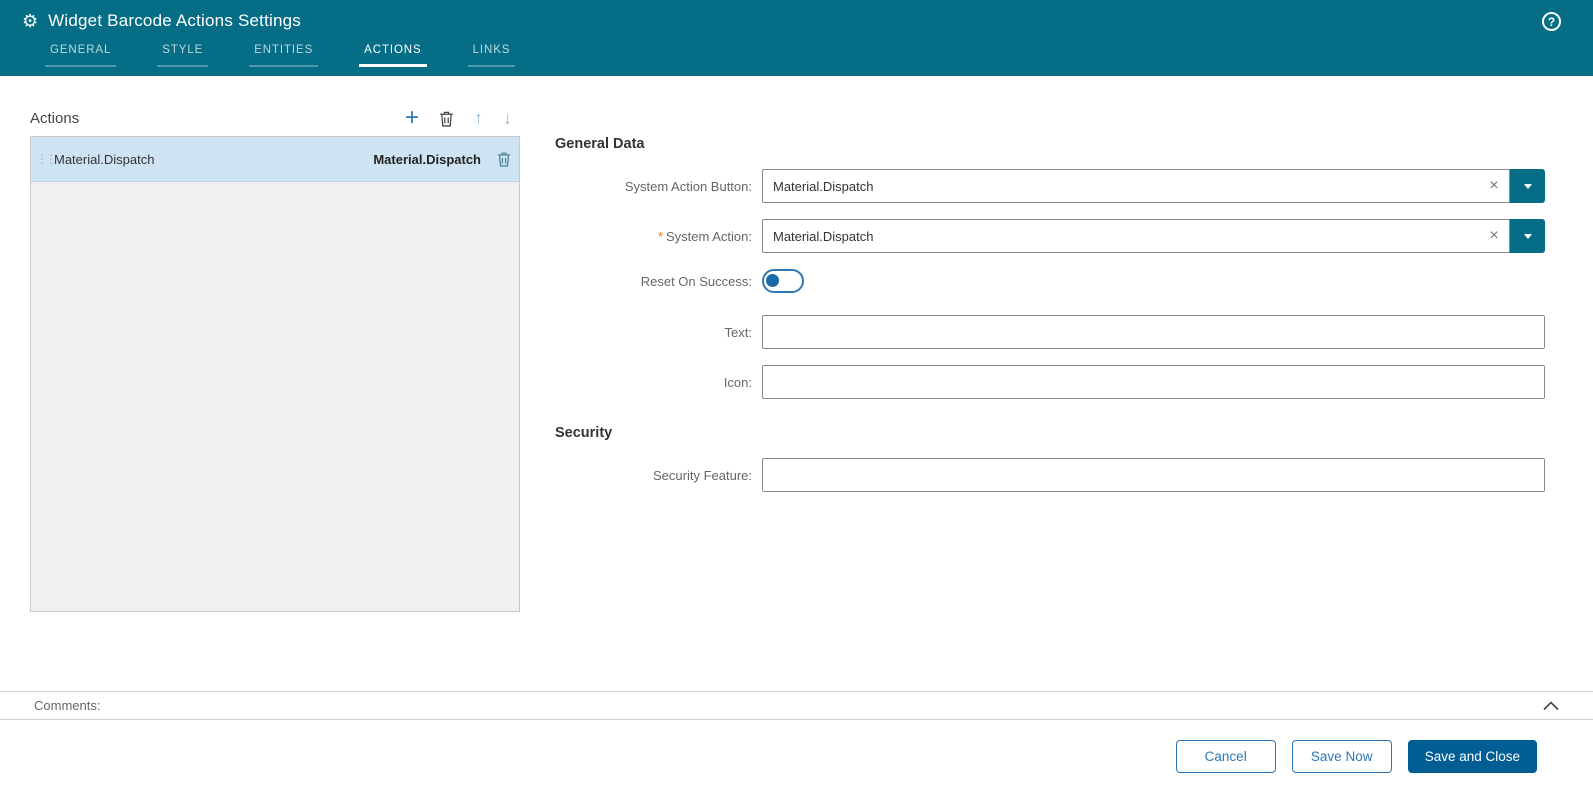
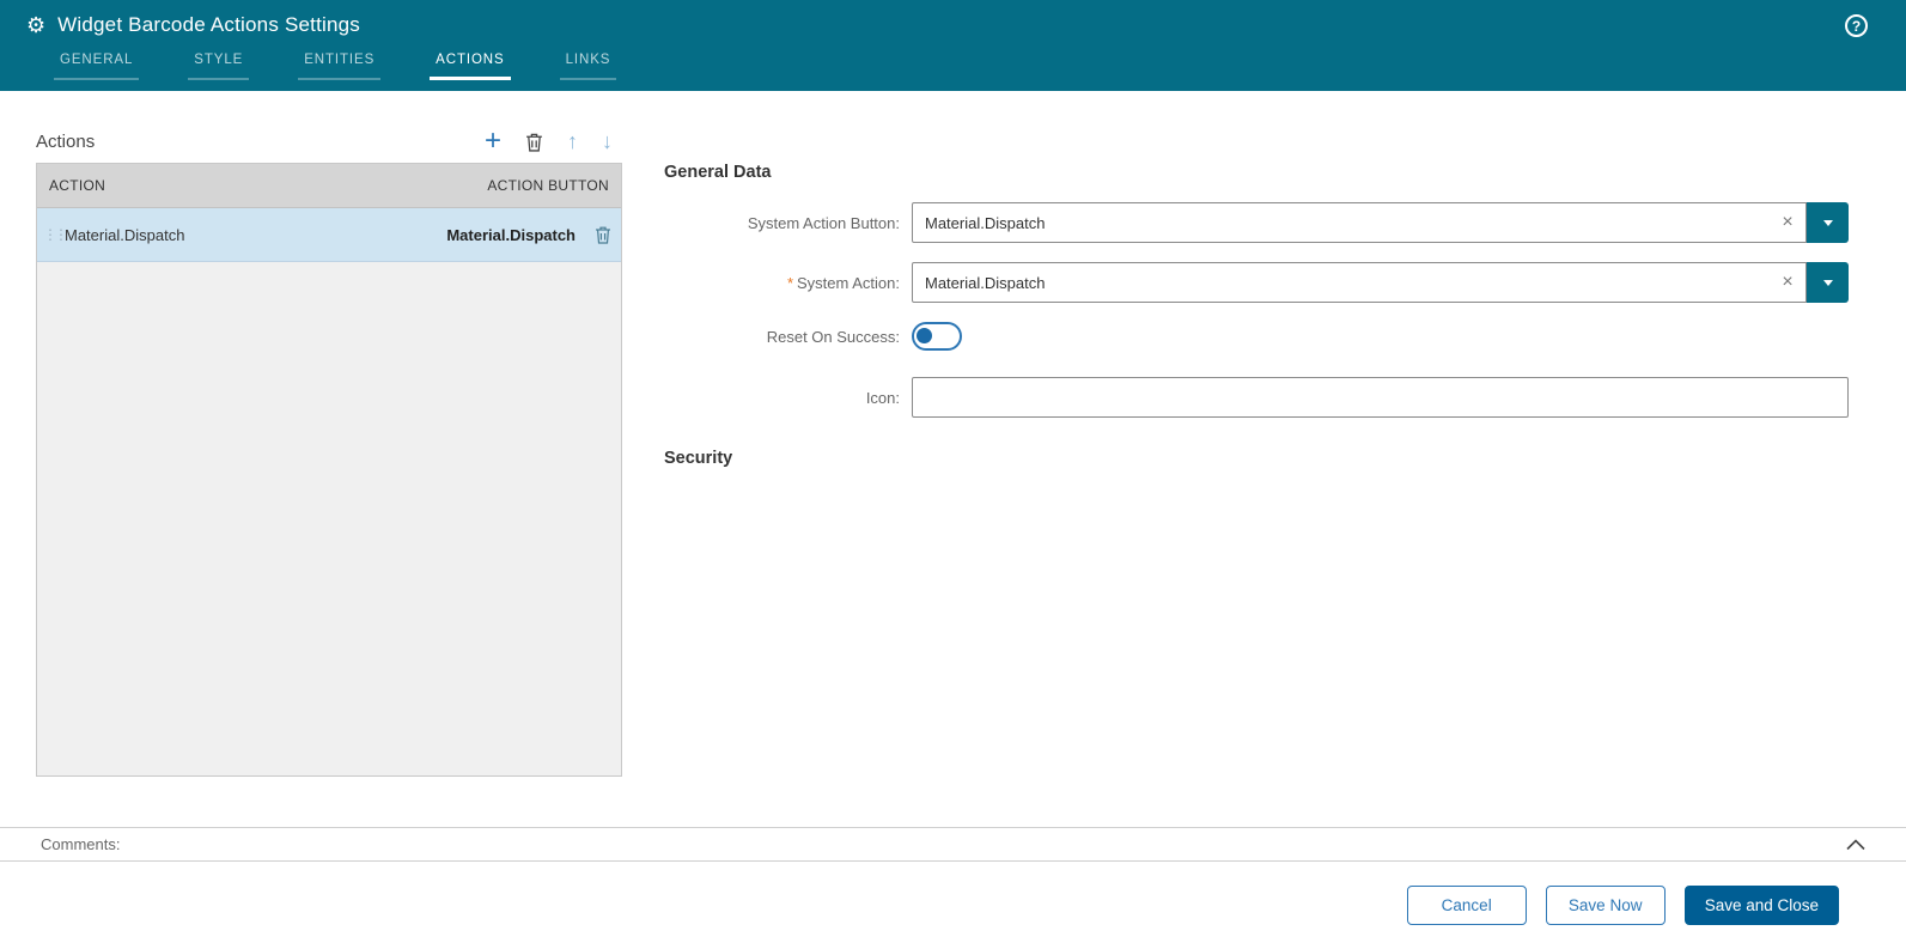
  ⚙
  Widget Barcode Actions Settings
  ?
  GENERAL
  STYLE
  ENTITIES
  ACTIONS
  LINKS
  Actions
  +
  ↑
  ↓
+ ACTION
+ ACTION BUTTON
  ⋮⋮
  Material.Dispatch
  Material.Dispatch
  General Data
  System Action Button:
  Material.Dispatch
  ×
  * System Action:
  Material.Dispatch
  ×
  Reset On Success:
- Text:
  Icon:
  Security
- Security Feature:
  Comments:
  Cancel
  Save Now
  Save and Close
